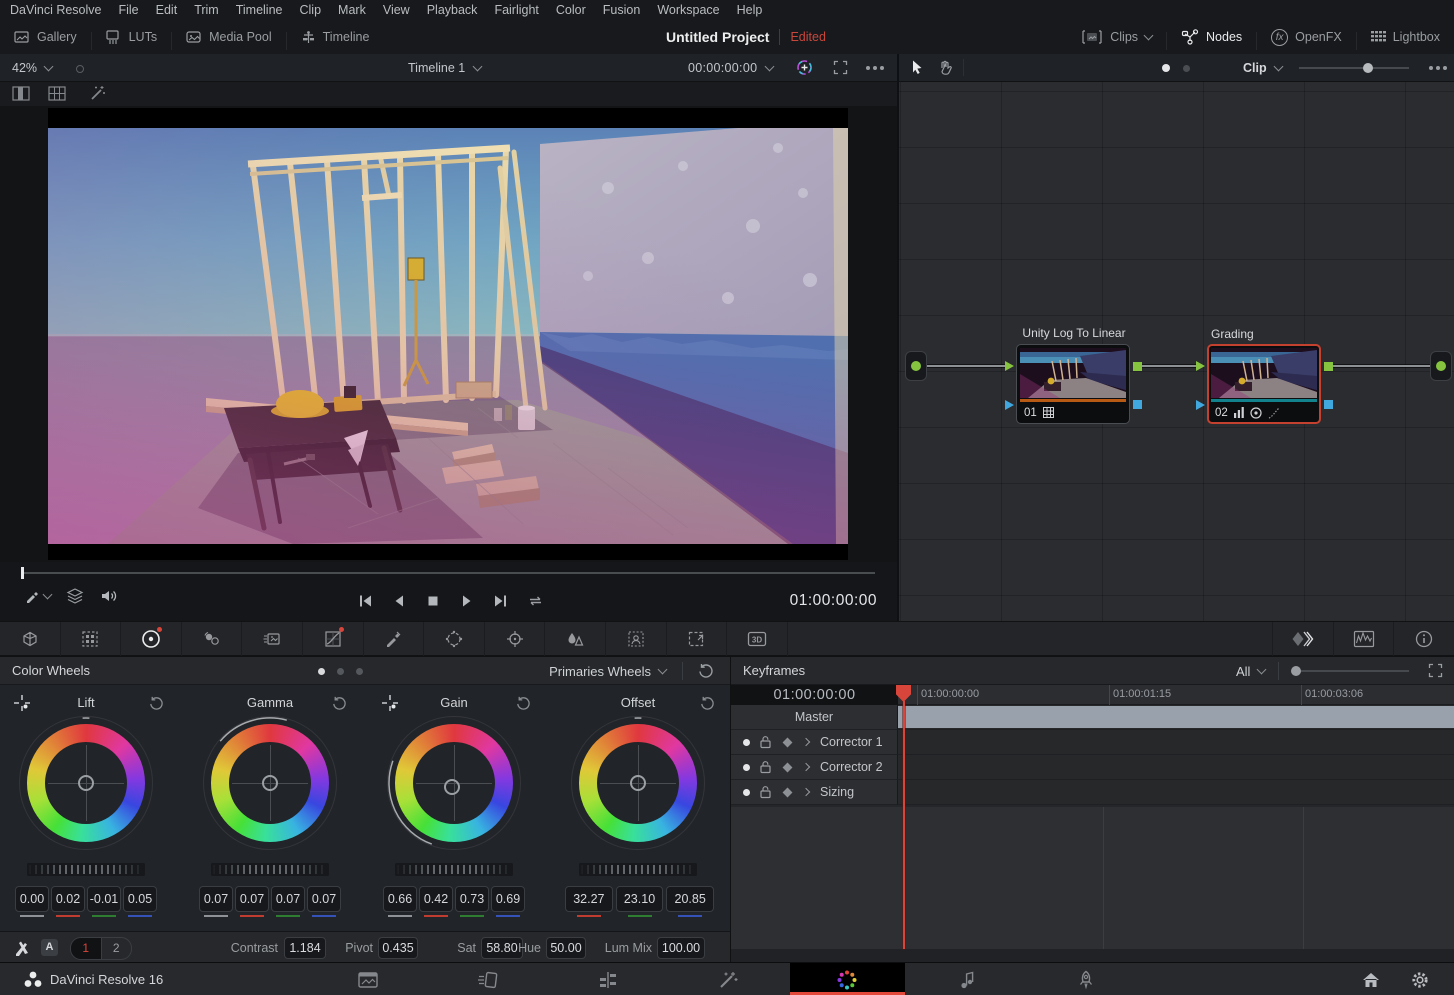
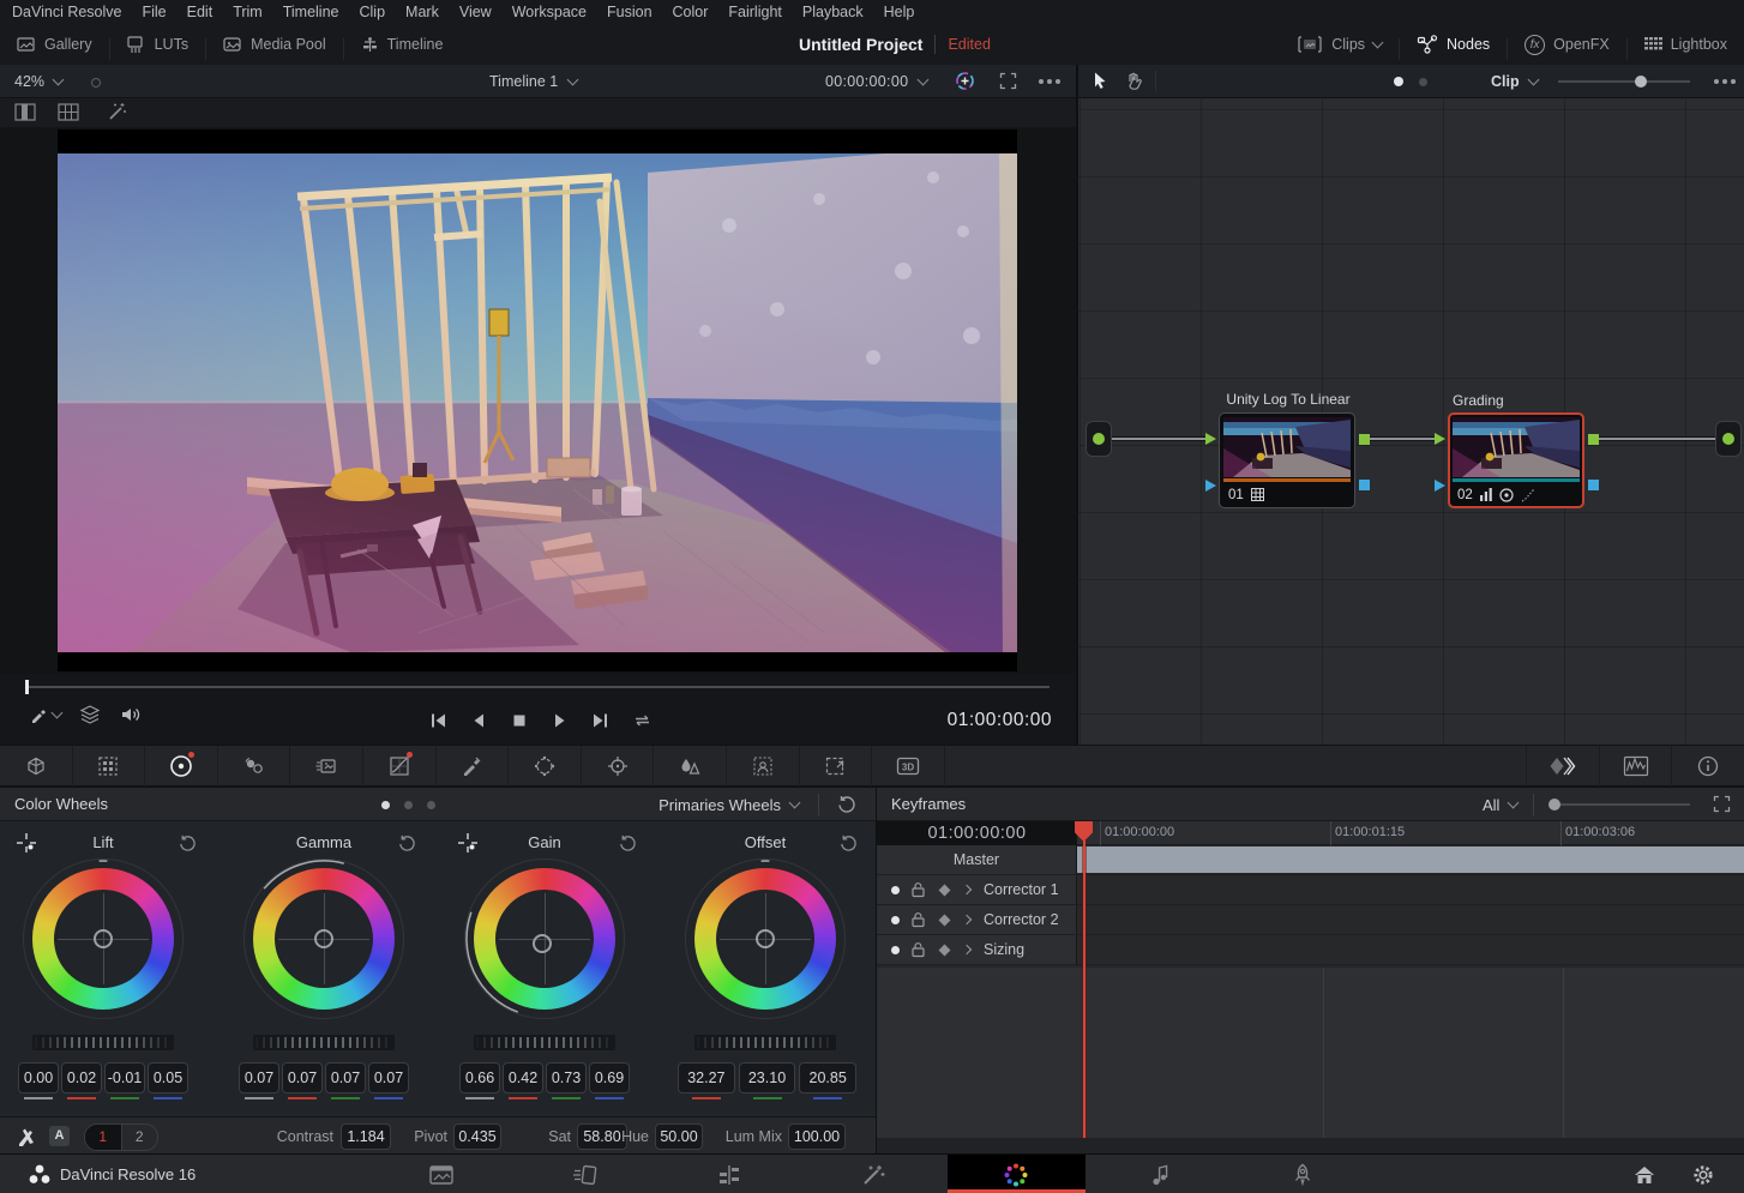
  DaVinci Resolve
  File
  Edit
  Trim
  Timeline
  Clip
  Mark
  View
- Playback
+ Workspace
- Fairlight
+ Fusion
  Color
- Fusion
+ Fairlight
- Workspace
+ Playback
  Help
  Gallery
  LUTs
  Media Pool
  Timeline
  Untitled Project
  Edited
  Clips
  Nodes
  fx
  OpenFX
  Lightbox
  42%
  Timeline 1
  00:00:00:00
  01:00:00:00
  Clip
  Unity Log To Linear
  01
  Grading
  02
  3D
  Color Wheels
  Primaries Wheels
  Lift
  0.00
  0.02
  -0.01
  0.05
  Gamma
  0.07
  0.07
  0.07
  0.07
  Gain
  0.66
  0.42
  0.73
  0.69
  Offset
  32.27
  23.10
  20.85
  A
  1
  2
  Contrast
  1.184
  Pivot
  0.435
  Sat
  58.80
  Hue
  50.00
  Lum Mix
  100.00
  Keyframes
  All
  01:00:00:00
  01:00:00:00
  01:00:01:15
  01:00:03:06
  Master
  Corrector 1
  Corrector 2
  Sizing
  DaVinci Resolve 16
